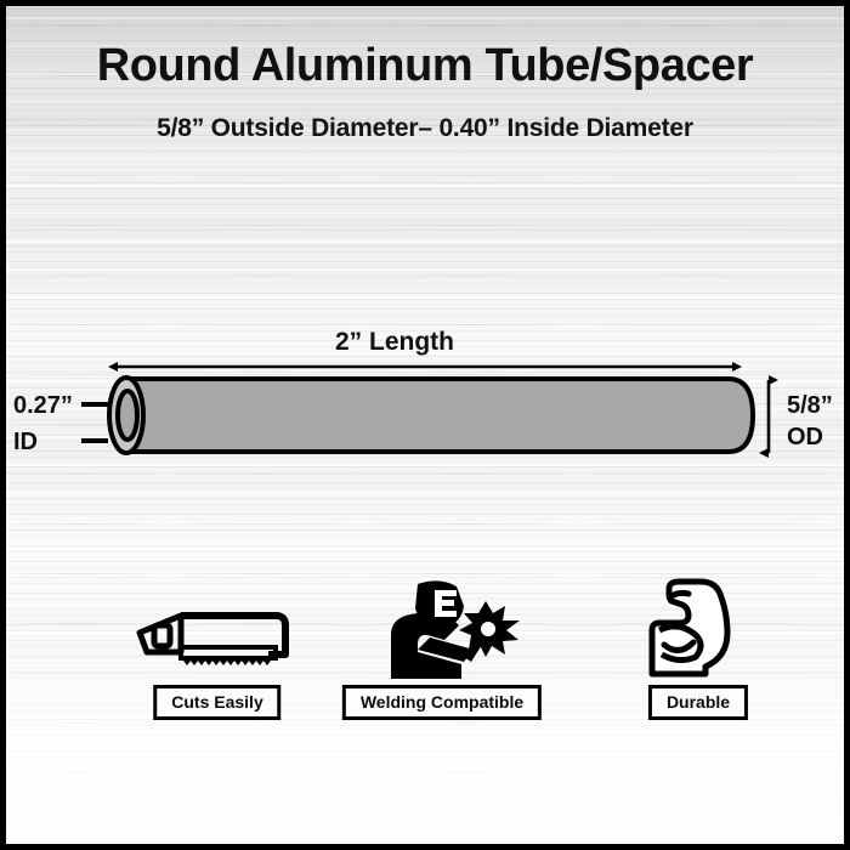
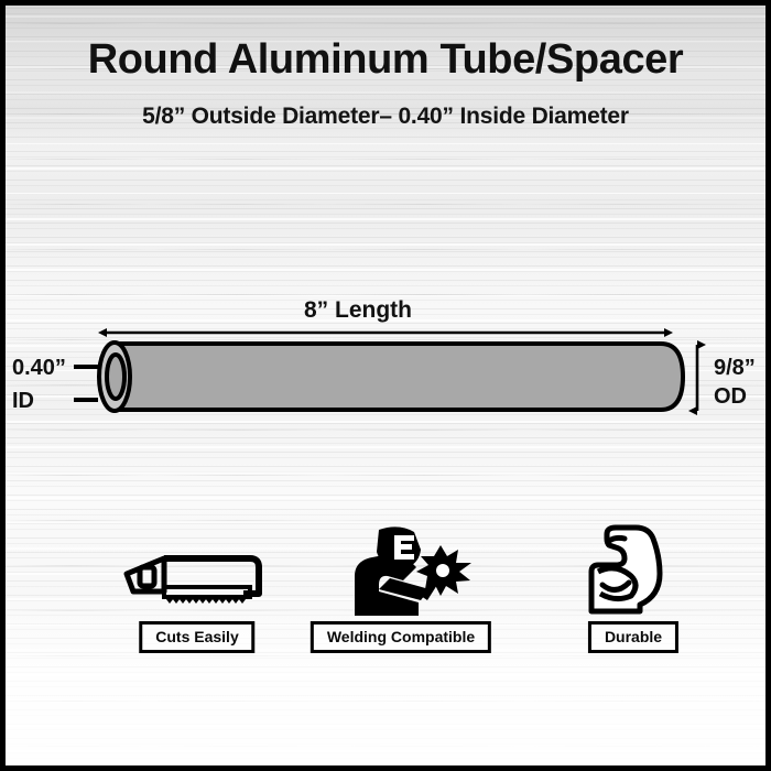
  Round Aluminum Tube/Spacer
  5/8” Outside Diameter– 0.40” Inside Diameter
- 2” Length
+ 8” Length
- 5/8”
+ 9/8”
  OD
- 0.27”
+ 0.40”
  ID
  Cuts Easily
  Welding Compatible
  Durable
